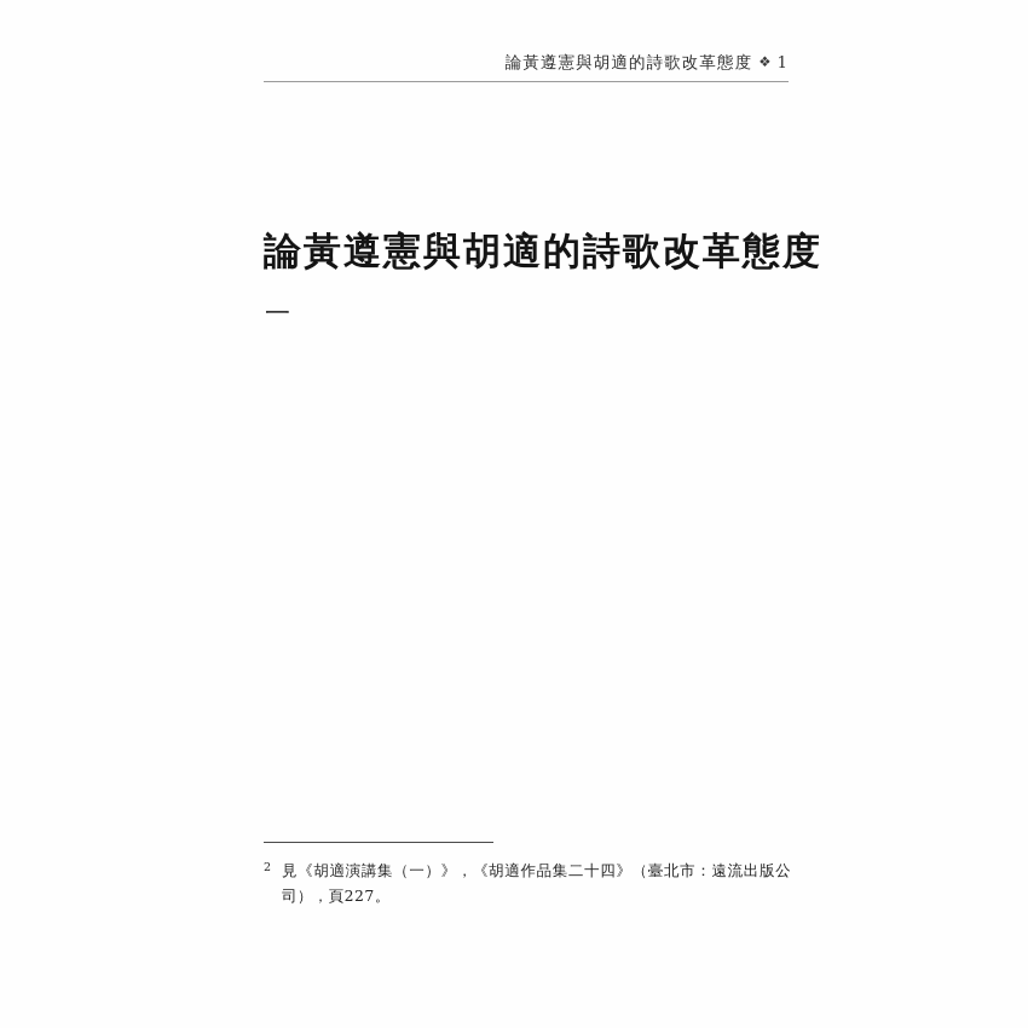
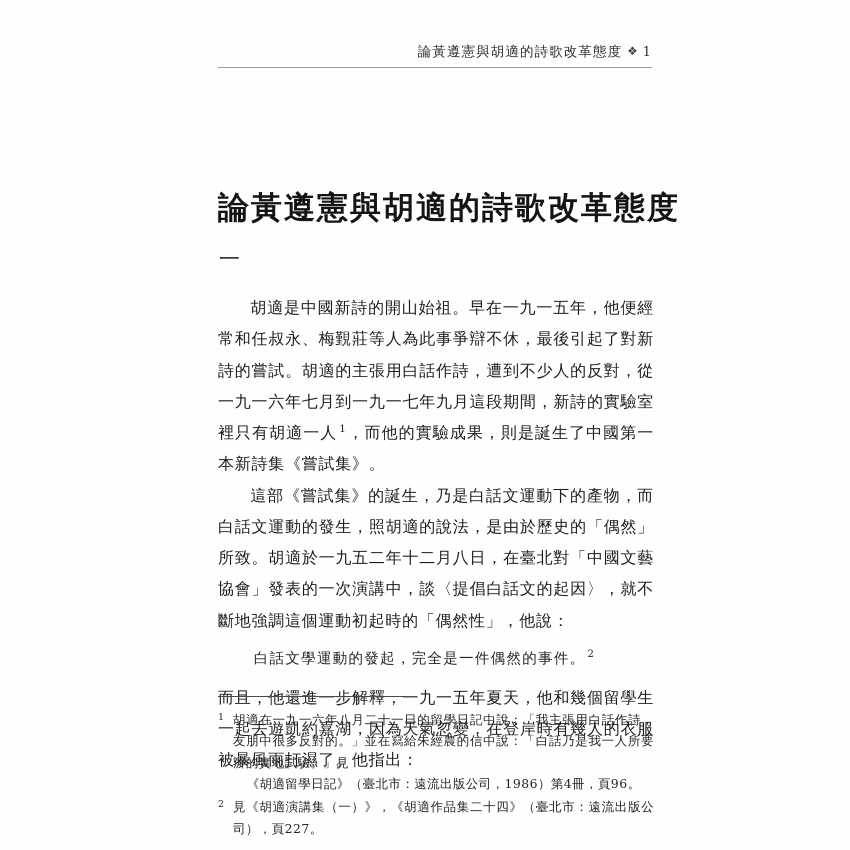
  論黃遵憲與胡適的詩歌改革態度 ❖ 1
  論黃遵憲與胡適的詩歌改革態度
  一
+ 胡適是中國新詩的開山始祖。早在一九一五年，他便經常和任叔永、梅覲莊等人為此事爭辯不休，最後引起了對新詩的嘗試。胡適的主張用白話作詩，遭到不少人的反對，從一九一六年七月到一九一七年九月這段期間，新詩的實驗室裡只有胡適一人 1，而他的實驗成果，則是誕生了中國第一本新詩集《嘗試集》。
+ 這部《嘗試集》的誕生，乃是白話文運動下的產物，而白話文運動的發生，照胡適的說法，是由於歷史的「偶然」所致。胡適於一九五二年十二月八日，在臺北對「中國文藝協會」發表的一次演講中，談〈提倡白話文的起因〉，就不斷地強調這個運動初起時的「偶然性」，他說：
+ 白話文學運動的發起，完全是一件偶然的事件。 2
+ 而且，他還進一步解釋，一九一五年夏天，他和幾個留學生一起去遊凱約嘉湖，因為天氣忽變，在登岸時有幾人的衣服被暴風雨打濕了。他指出：
+ 1
+ 胡適在一九一六年八月二十一日的留學日記中說：「我主張用白話作詩，友朋中很多反對的。」並在寫給朱經農的信中說：「白話乃是我一人所要辦的實地試驗。」見
+ 《胡適留學日記》（臺北市：遠流出版公司，1986）第4冊，頁96。
  2
  見《胡適演講集（一）》，《胡適作品集二十四》（臺北市：遠流出版公司），頁227。
